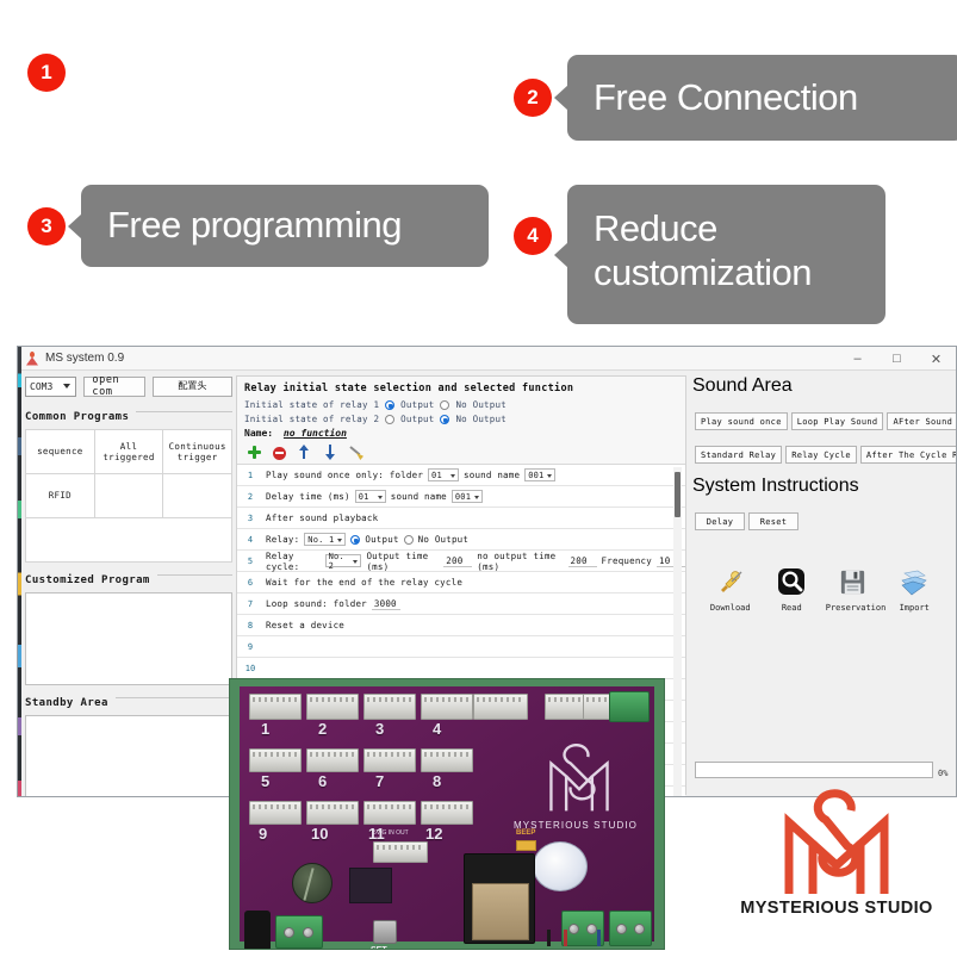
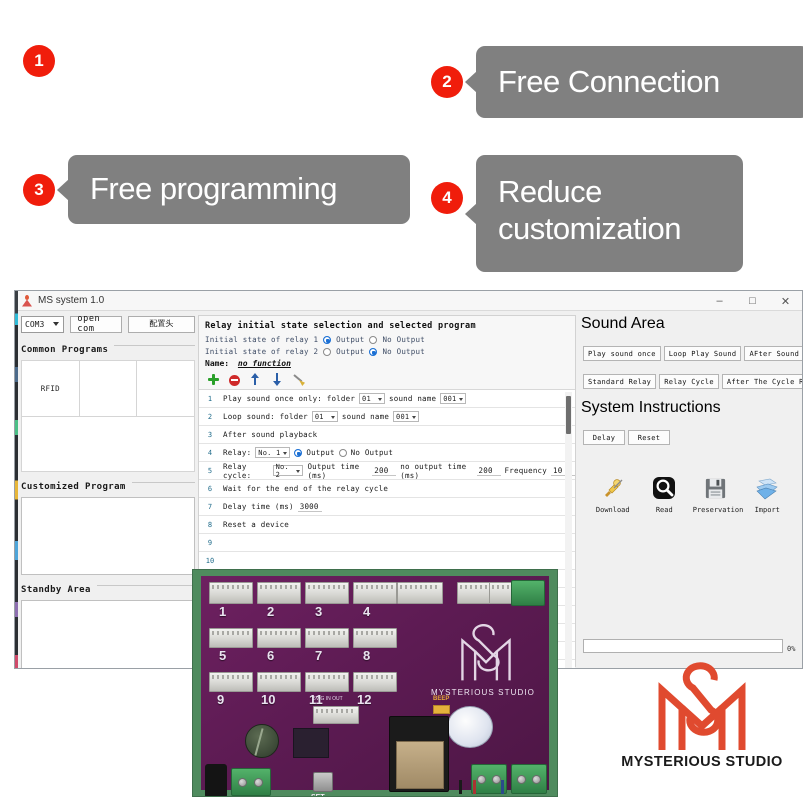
  1
  2
  Free Connection
  3
  Free programming
  4
  Reduce customization
- MS system 0.9
+ MS system 1.0
  –
  □
  ✕
  COM3
  open com
  配置头
  Common Programs
- sequence	All triggered	Continuous trigger
  RFID
  Customized Program
  Standby Area
- Relay initial state selection and selected function
+ Relay initial state selection and selected program
  Initial state of relay 1
  Output
  No Output
  Initial state of relay 2
  Output
  No Output
  Name: no function
  1
  Play sound once only: folder
  01
  sound name
  001
  2
- Delay time (ms)
+ Loop sound: folder
  01
  sound name
  001
  3
  After sound playback
  4
  Relay:
  No. 1
  Output
  No Output
  5
  Relay cycle:
  No. 2
  Output time (ms)
  200
  no output time (ms)
  200
  Frequency
  10
  6
  Wait for the end of the relay cycle
  7
- Loop sound: folder
+ Delay time (ms)
  3000
  8
  Reset a device
  9
  10
  Sound Area
  Play sound once
  Loop Play Sound
  AFter Sound
  Standard Relay
  Relay Cycle
  After The Cycle R
  System Instructions
  Delay
  Reset
  Download
  Read
  Preservation
  Import
  0%
  1
  2
  3
  4
  5
  6
  7
  8
  9
  10
  11
  12
  MYSTERIOUS STUDIO
  MYSTERIOUS STUDIO
